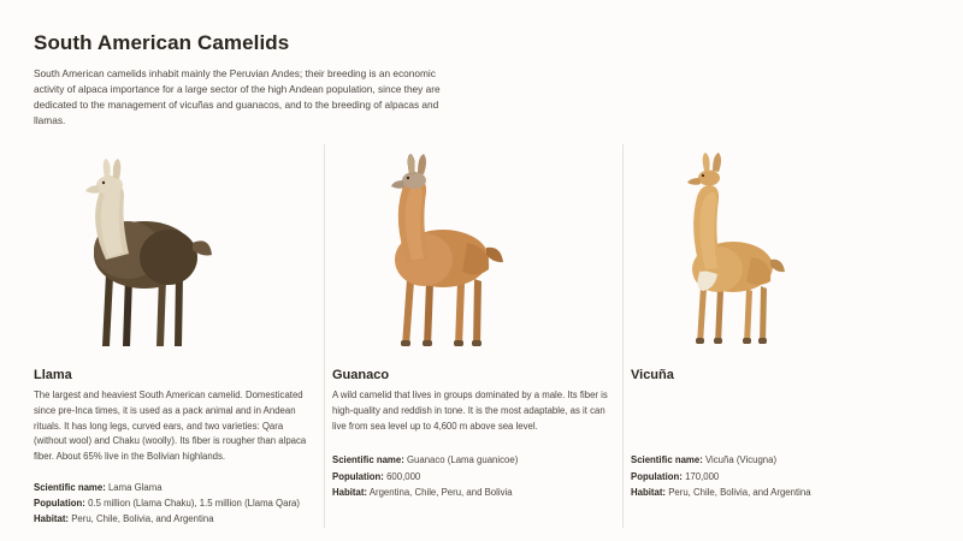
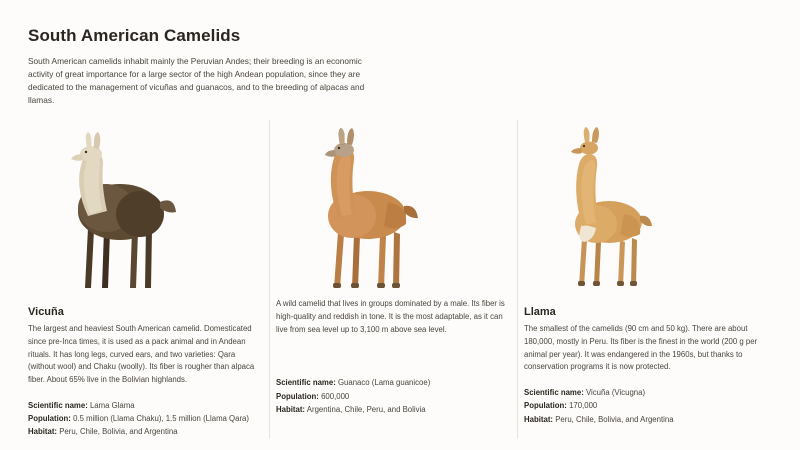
  South American Camelids
- South American camelids inhabit mainly the Peruvian Andes; their breeding is an economic activity of alpaca importance for a large sector of the high Andean population, since they are dedicated to the management of vicuñas and guanacos, and to the breeding of alpacas and llamas.
+ South American camelids inhabit mainly the Peruvian Andes; their breeding is an economic activity of great importance for a large sector of the high Andean population, since they are dedicated to the management of vicuñas and guanacos, and to the breeding of alpacas and llamas.
- Llama
+ Vicuña
  The largest and heaviest South American camelid. Domesticated since pre-Inca times, it is used as a pack animal and in Andean rituals. It has long legs, curved ears, and two varieties: Qara (without wool) and Chaku (woolly). Its fiber is rougher than alpaca fiber. About 65% live in the Bolivian highlands.
  Scientific name: Lama Glama
  Population: 0.5 million (Llama Chaku), 1.5 million (Llama Qara)
  Habitat: Peru, Chile, Bolivia, and Argentina
- Guanaco
- A wild camelid that lives in groups dominated by a male. Its fiber is high-quality and reddish in tone. It is the most adaptable, as it can live from sea level up to 4,600 m above sea level.
+ A wild camelid that lives in groups dominated by a male. Its fiber is high-quality and reddish in tone. It is the most adaptable, as it can live from sea level up to 3,100 m above sea level.
  Scientific name: Guanaco (Lama guanicoe)
  Population: 600,000
  Habitat: Argentina, Chile, Peru, and Bolivia
- Vicuña
+ Llama
+ The smallest of the camelids (90 cm and 50 kg). There are about 180,000, mostly in Peru. Its fiber is the finest in the world (200 g per animal per year). It was endangered in the 1960s, but thanks to conservation programs it is now protected.
  Scientific name: Vicuña (Vicugna)
  Population: 170,000
  Habitat: Peru, Chile, Bolivia, and Argentina
